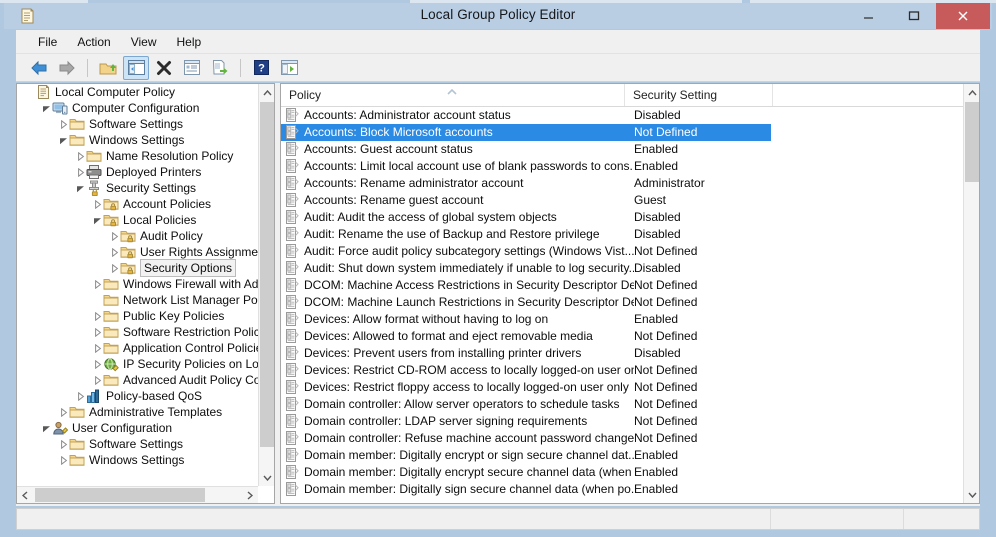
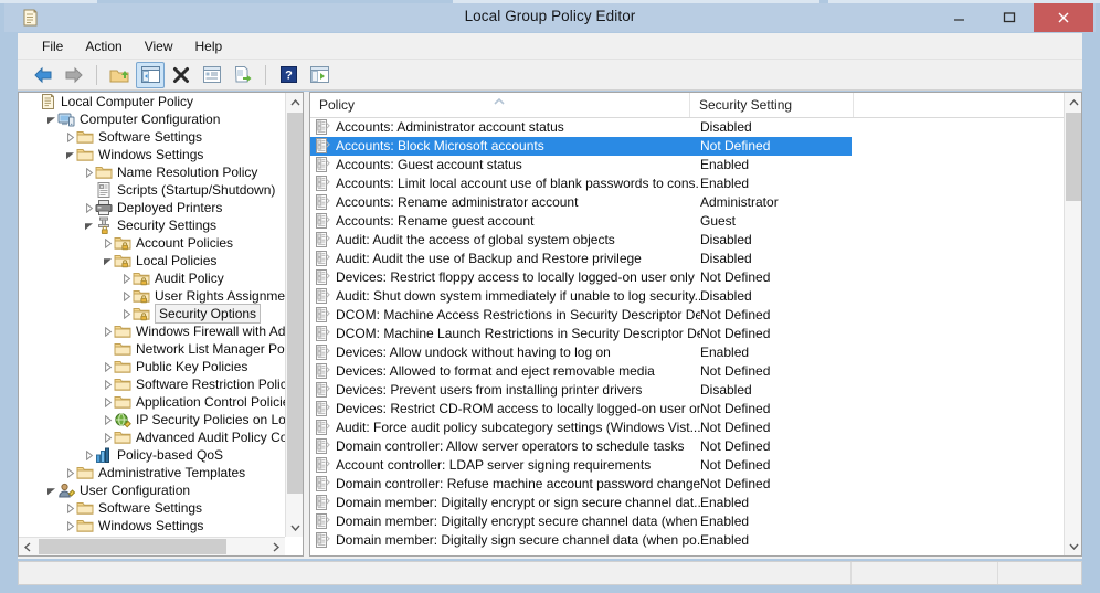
  Local Group Policy Editor
  File
  Action
  View
  Help
  ?
  Local Computer Policy
  Computer Configuration
  Software Settings
  Windows Settings
  Name Resolution Policy
+ Scripts (Startup/Shutdown)
  Deployed Printers
  Security Settings
  Account Policies
  Local Policies
  Audit Policy
  User Rights Assignme
  Security Options
  Windows Firewall with Ad
  Network List Manager Po
  Public Key Policies
  Software Restriction Polic
  Application Control Polici
  IP Security Policies on Lo
  Advanced Audit Policy C
  Policy-based QoS
  Administrative Templates
  User Configuration
  Software Settings
  Windows Settings
  Policy
  Security Setting
  Accounts: Administrator account status
  Disabled
  Accounts: Block Microsoft accounts
  Not Defined
  Accounts: Guest account status
  Enabled
  Accounts: Limit local account use of blank passwords to cons.
  Enabled
  Accounts: Rename administrator account
  Administrator
  Accounts: Rename guest account
  Guest
  Audit: Audit the access of global system objects
  Disabled
- Audit: Rename the use of Backup and Restore privilege
+ Audit: Audit the use of Backup and Restore privilege
  Disabled
- Audit: Force audit policy subcategory settings (Windows Vist...
+ Devices: Restrict floppy access to locally logged-on user only
  Not Defined
  Audit: Shut down system immediately if unable to log security..
  Disabled
  DCOM: Machine Access Restrictions in Security Descriptor De
  Not Defined
  DCOM: Machine Launch Restrictions in Security Descriptor D
  Not Defined
- Devices: Allow format without having to log on
+ Devices: Allow undock without having to log on
  Enabled
  Devices: Allowed to format and eject removable media
  Not Defined
  Devices: Prevent users from installing printer drivers
  Disabled
  Devices: Restrict CD-ROM access to locally logged-on user o
  Not Defined
- Devices: Restrict floppy access to locally logged-on user only
+ Audit: Force audit policy subcategory settings (Windows Vist...
  Not Defined
  Domain controller: Allow server operators to schedule tasks
  Not Defined
- Domain controller: LDAP server signing requirements
+ Account controller: LDAP server signing requirements
  Not Defined
  Domain controller: Refuse machine account password change
  Not Defined
  Domain member: Digitally encrypt or sign secure channel dat..
  Enabled
  Domain member: Digitally encrypt secure channel data (when
  Enabled
  Domain member: Digitally sign secure channel data (when po.
  Enabled
